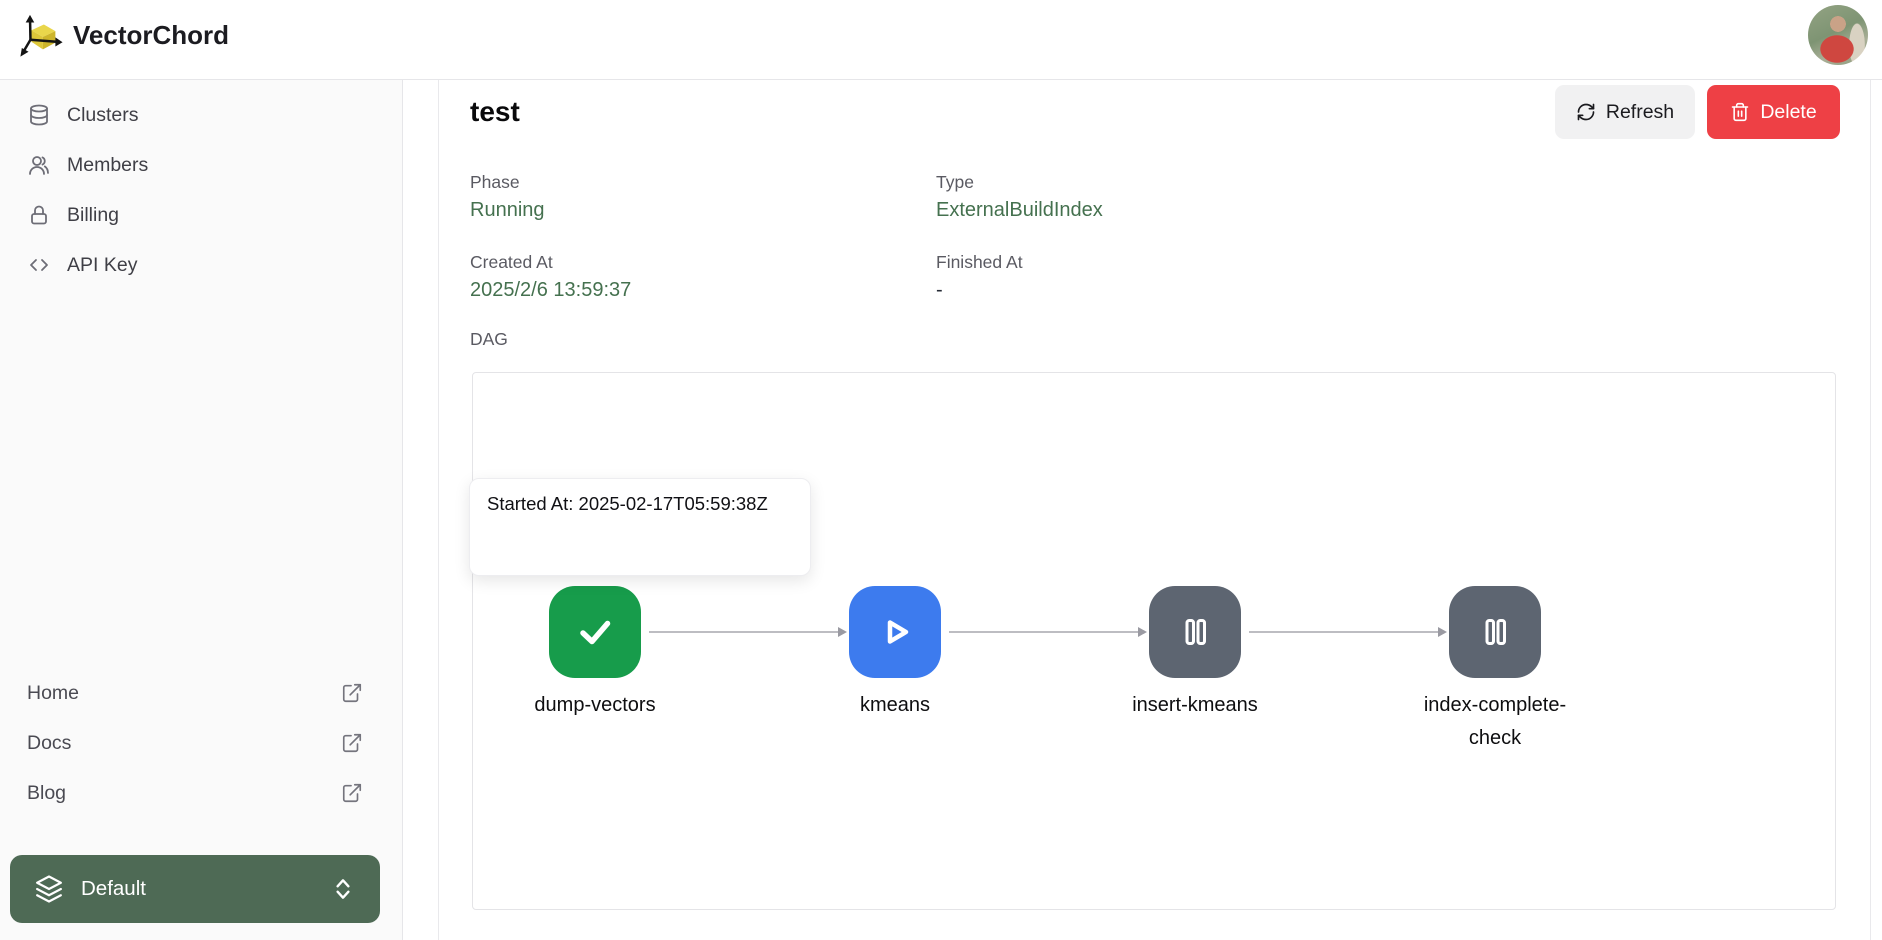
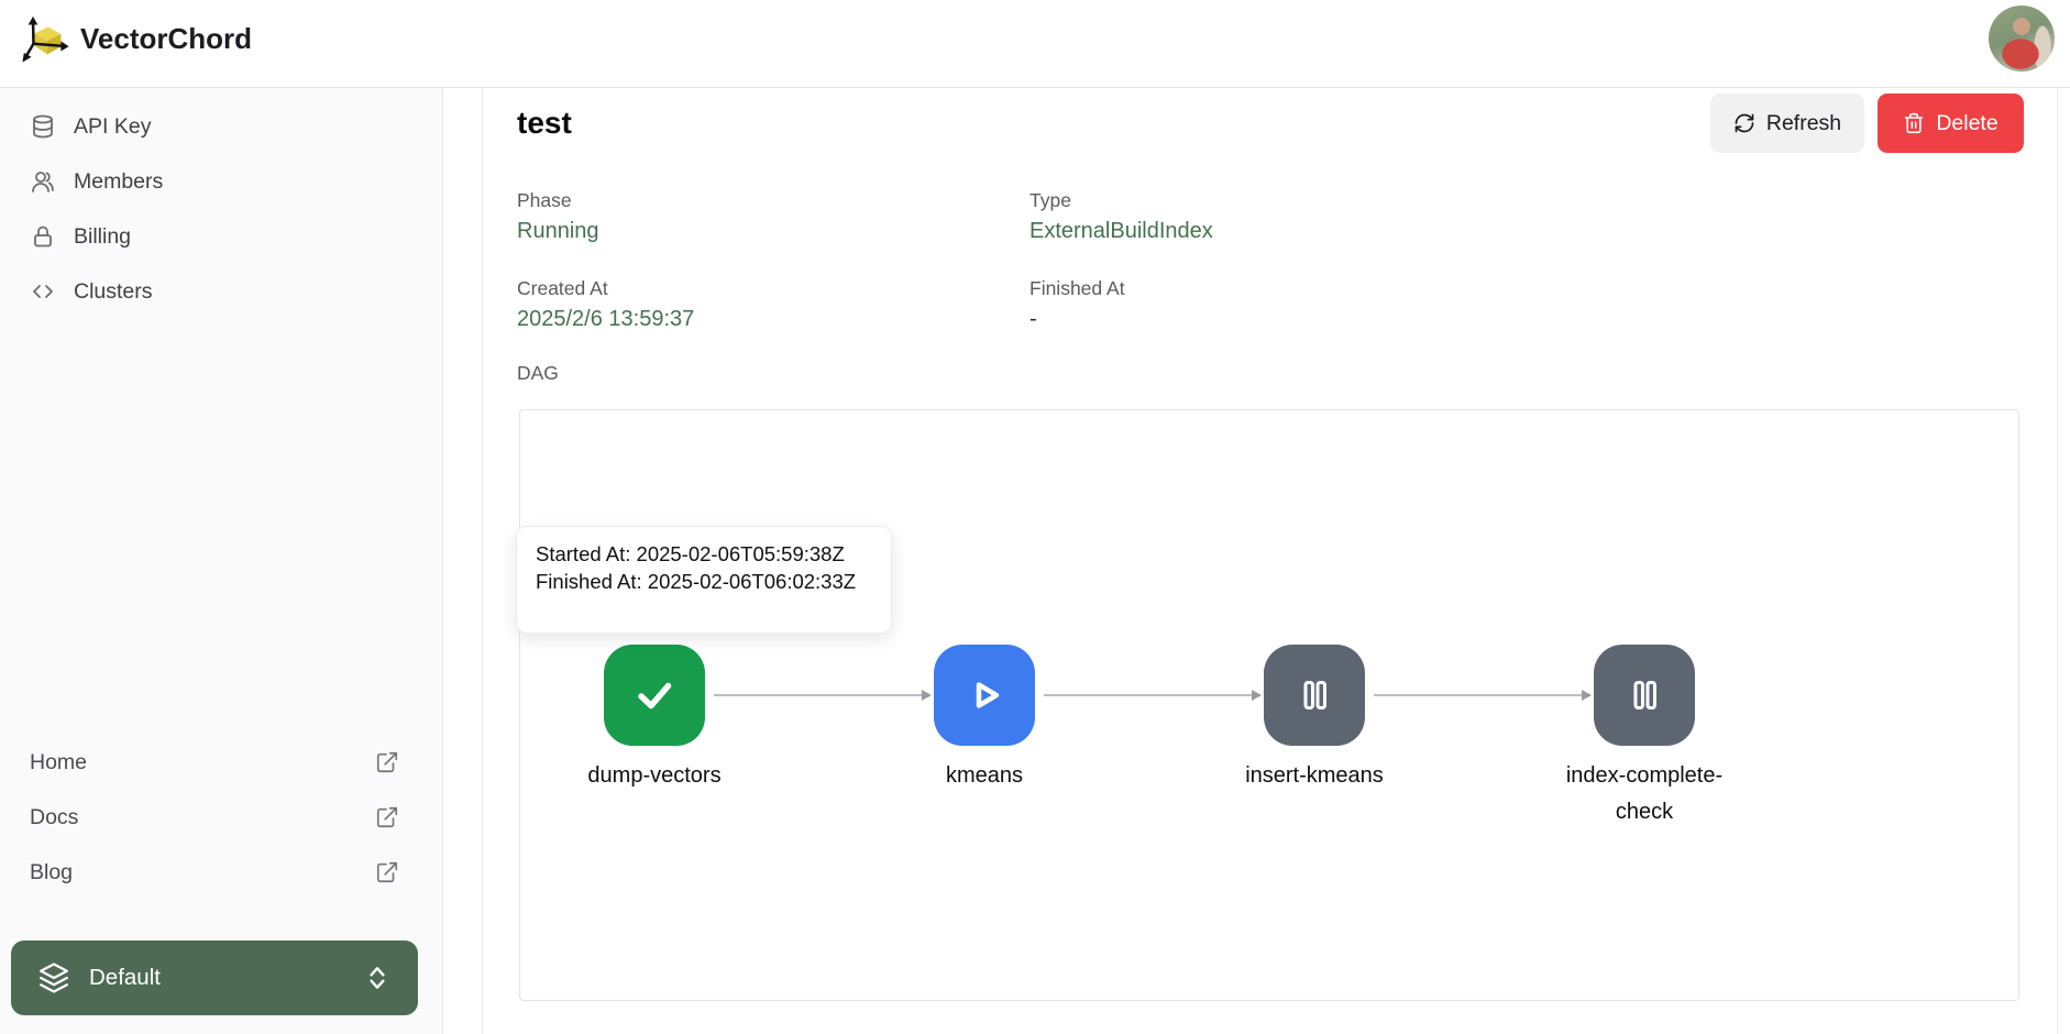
  VectorChord
- Clusters
+ API Key
  Members
  Billing
- API Key
+ Clusters
  Home
  Docs
  Blog
  Default
  test
  Refresh
  Delete
  Phase
  Running
  Type
  ExternalBuildIndex
  Created At
  2025/2/6 13:59:37
  Finished At
  -
  DAG
  dump-vectors
  kmeans
  insert-kmeans
  index-complete-check
- Started At: 2025-02-17T05:59:38Z
+ Started At: 2025-02-06T05:59:38Z
+ Finished At: 2025-02-06T06:02:33Z
